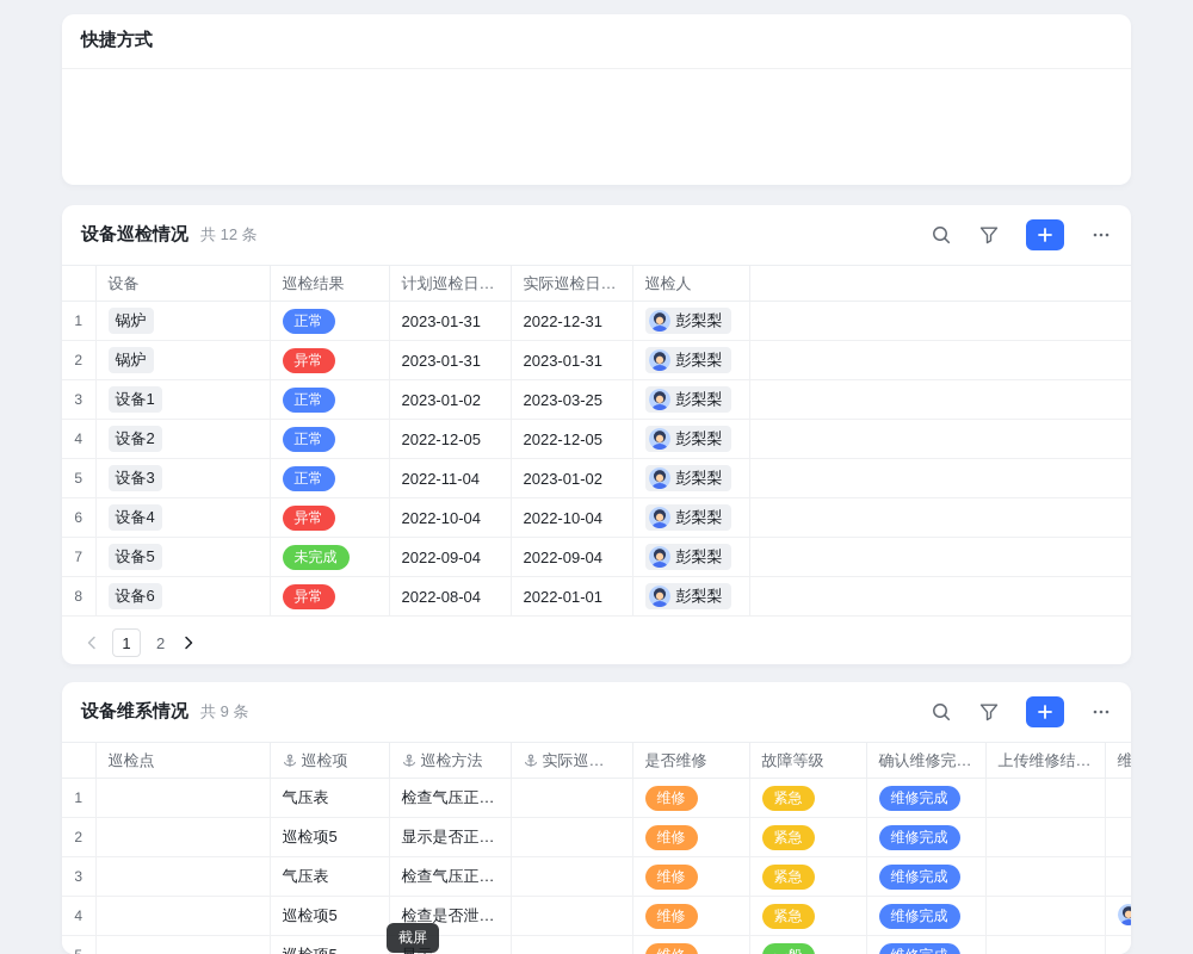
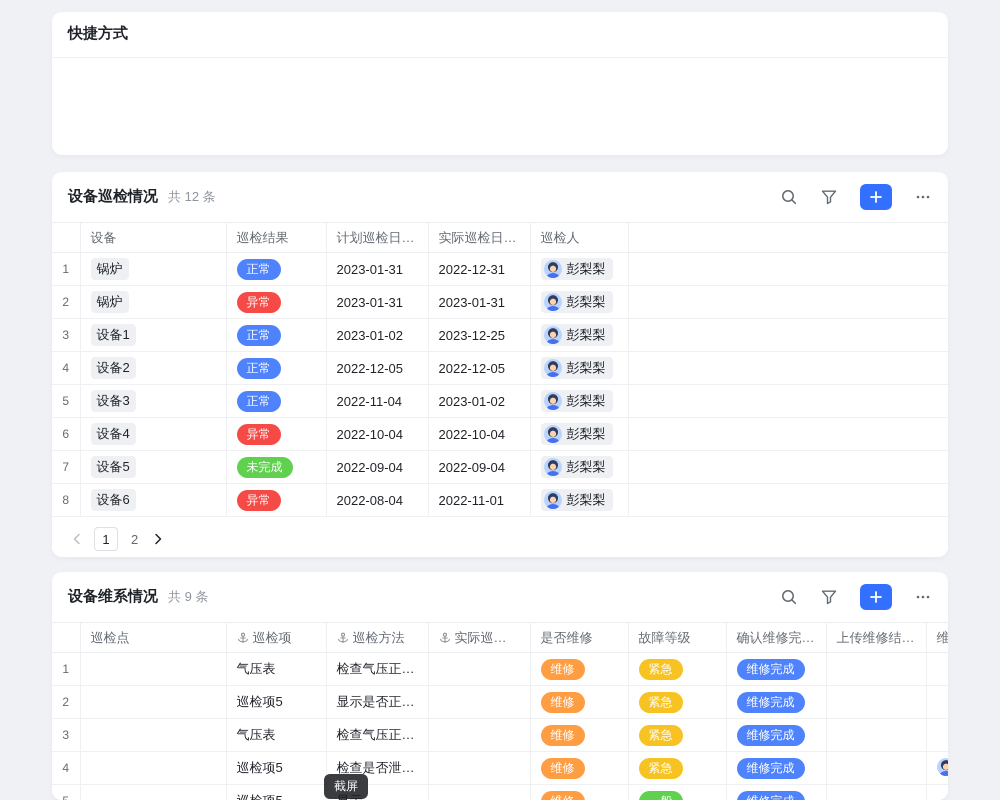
  快捷方式
  设备巡检情况
  共 12 条
  	设备	巡检结果	计划巡检日…	实际巡检日…	巡检人
  1	锅炉	正常	2023-01-31	2022-12-31	彭梨梨
  2	锅炉	异常	2023-01-31	2023-01-31	彭梨梨
- 3	设备1	正常	2023-01-02	2023-03-25	彭梨梨
+ 3	设备1	正常	2023-01-02	2023-12-25	彭梨梨
  4	设备2	正常	2022-12-05	2022-12-05	彭梨梨
  5	设备3	正常	2022-11-04	2023-01-02	彭梨梨
  6	设备4	异常	2022-10-04	2022-10-04	彭梨梨
  7	设备5	未完成	2022-09-04	2022-09-04	彭梨梨
- 8	设备6	异常	2022-08-04	2022-01-01	彭梨梨
+ 8	设备6	异常	2022-08-04	2022-11-01	彭梨梨
  1
  2
  设备维系情况
  共 9 条
  	巡检点	巡检项	巡检方法	实际巡…	是否维修	故障等级	确认维修完…	上传维修结…	维
  1		气压表	检查气压正…		维修	紧急	维修完成
  2		巡检项5	显示是否正…		维修	紧急	维修完成
  3		气压表	检查气压正…		维修	紧急	维修完成
  4		巡检项5	检查是否泄…		维修	紧急	维修完成
  截屏
